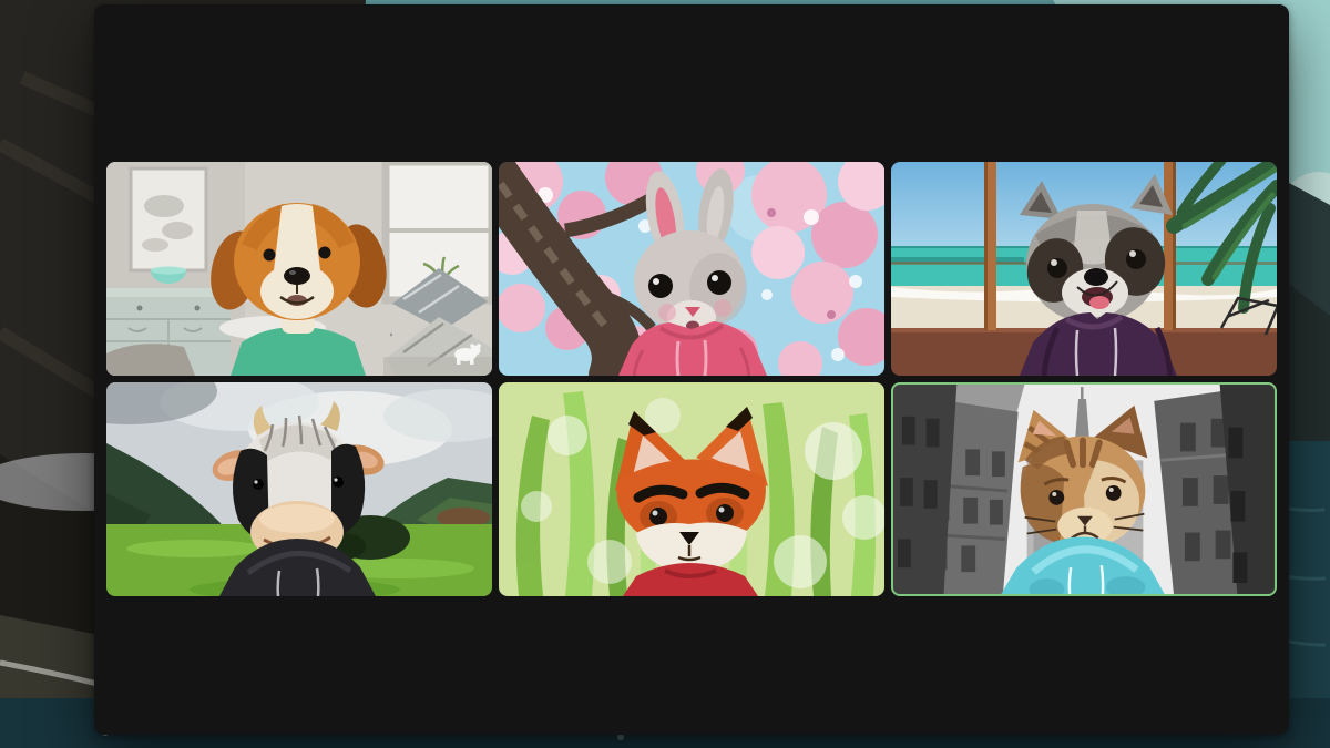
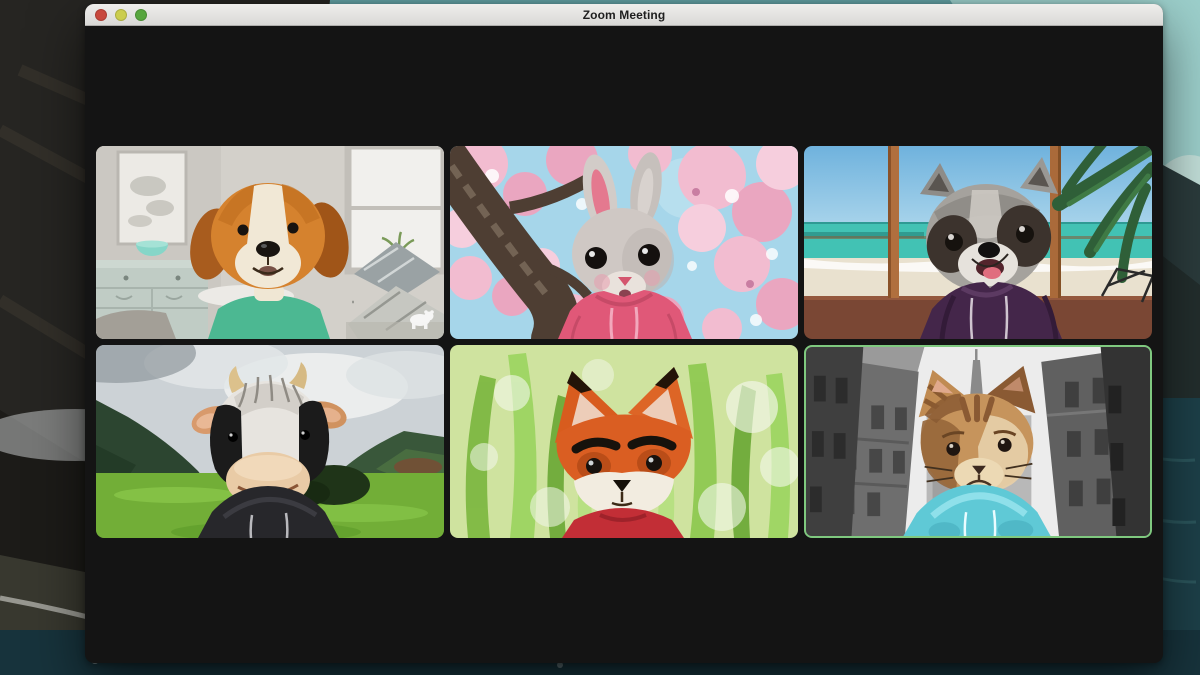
+ Zoom Meeting
